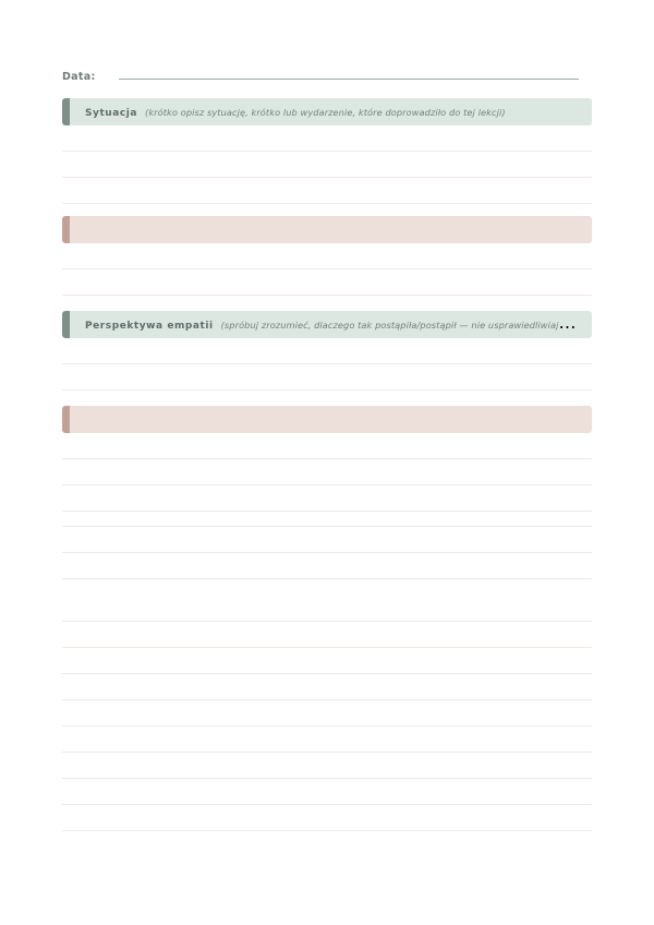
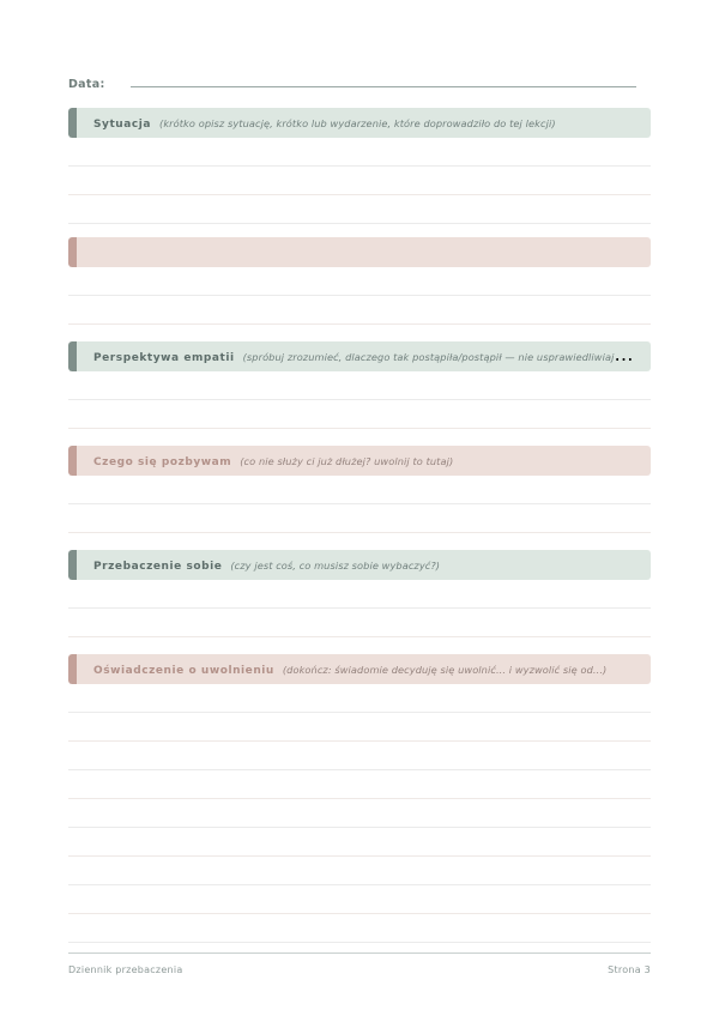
  Data:
  Sytuacja (krótko opisz sytuację, krótko lub wydarzenie, które doprowadziło do tej lekcji)
  Perspektywa empatii (spróbuj zrozumieć, dlaczego tak postąpiła/postąpił — nie usprawiedliwiając kr
+ Czego się pozbywam (co nie służy ci już dłużej? uwolnij to tutaj)
+ Przebaczenie sobie (czy jest coś, co musisz sobie wybaczyć?)
+ Oświadczenie o uwolnieniu (dokończ: świadomie decyduję się uwolnić... i wyzwolić się od...)
+ Dziennik przebaczenia
+ Strona 3
